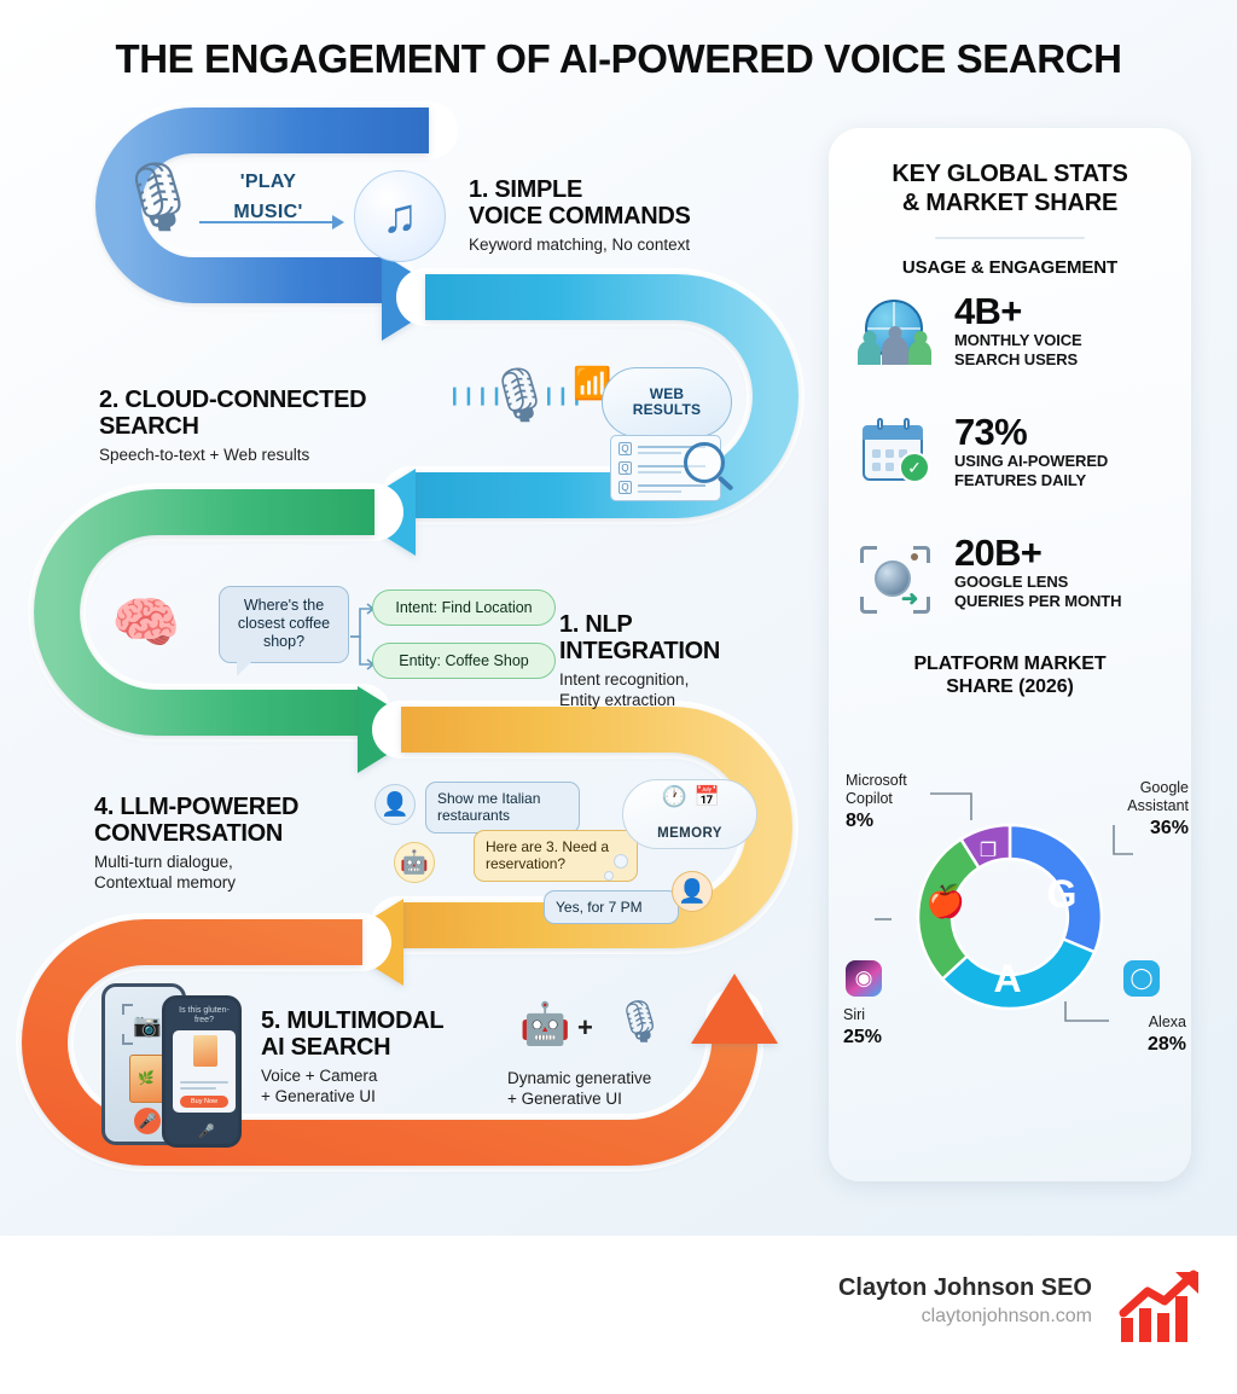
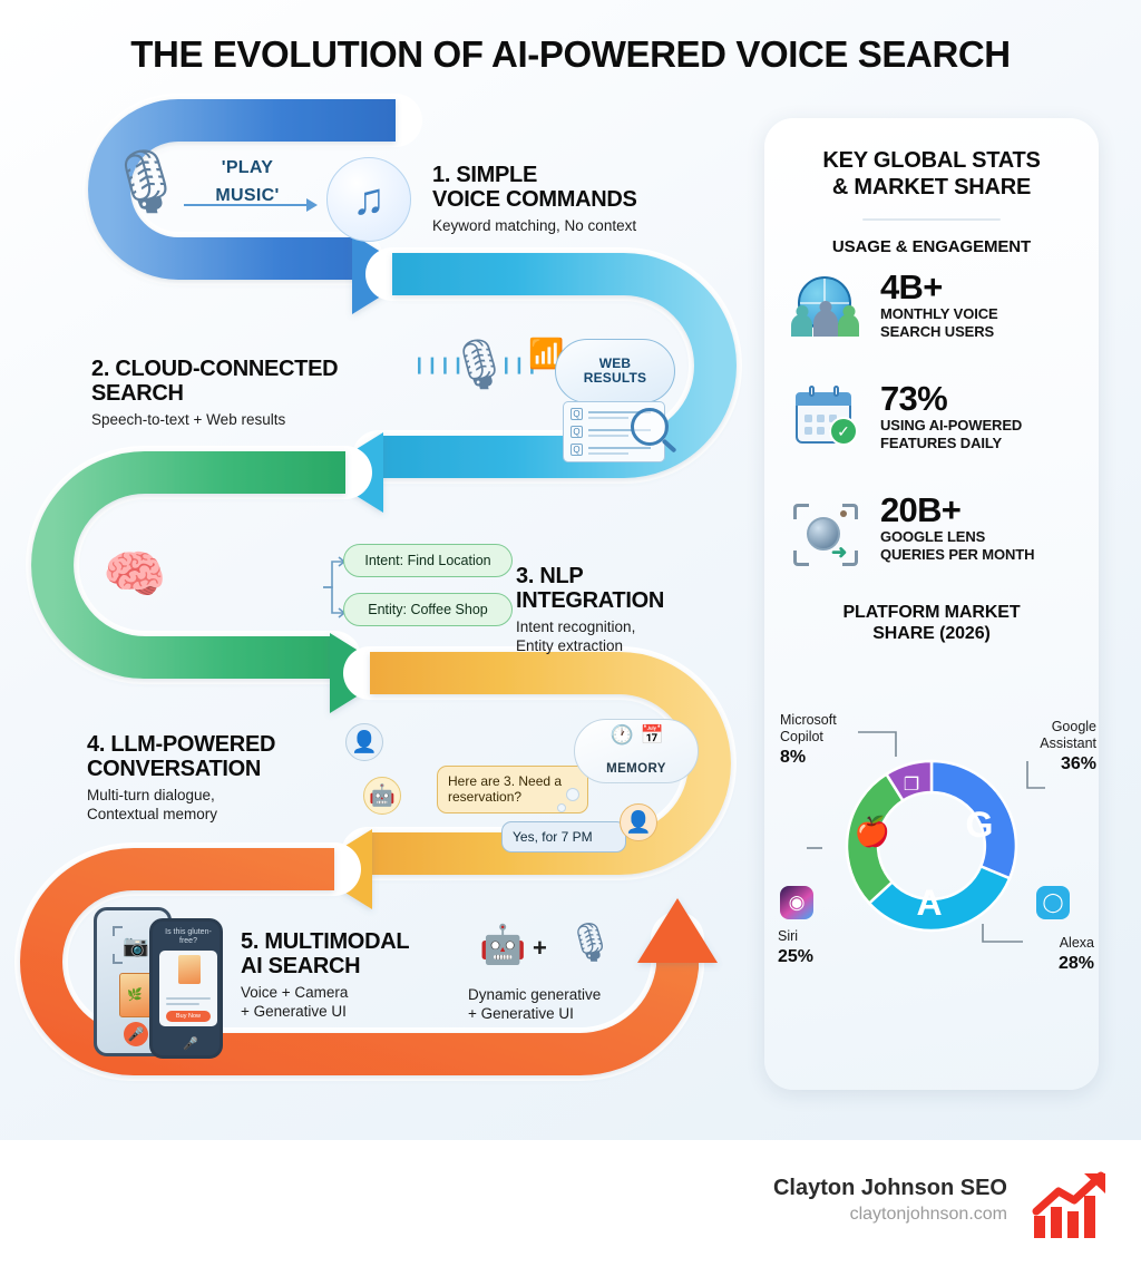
- THE ENGAGEMENT OF AI-POWERED VOICE SEARCH
+ THE EVOLUTION OF AI-POWERED VOICE SEARCH
  🎙
  'PLAY
  MUSIC'
  ♫
  1. SIMPLE
  VOICE COMMANDS
  Keyword matching, No context
  2. CLOUD-CONNECTED
  SEARCH
  Speech-to-text + Web results
  ❙❙❙❙
  🎙
  ❙❙❙
  📶
  WEB
  RESULTS
  Q
  Q
  Q
  🧠
- Where's the closest coffee shop?
  Intent: Find Location
  Entity: Coffee Shop
- 1. NLP
+ 3. NLP
  INTEGRATION
  Intent recognition,
  Entity extraction
  4. LLM-POWERED
  CONVERSATION
  Multi-turn dialogue,
  Contextual memory
  👤
- Show me Italian restaurants
  🤖
  Here are 3. Need a reservation?
  Yes, for 7 PM
  👤
  🕐 📅
  MEMORY
  📷
  🎤
  🎤
  5. MULTIMODAL
  AI SEARCH
  Voice + Camera
  + Generative UI
  🤖
  +
  🎙
  Dynamic generative
  + Generative UI
  KEY GLOBAL STATS
  & MARKET SHARE
  USAGE & ENGAGEMENT
  4B+
  MONTHLY VOICE
  SEARCH USERS
  ✓
  73%
  USING AI-POWERED
  FEATURES DAILY
  ➜
  20B+
  GOOGLE LENS
  QUERIES PER MONTH
  PLATFORM MARKET
  SHARE (2026)
  G
  A
  🍎
  ❐
  Microsoft
  Copilot
  8%
  Google
  Assistant
  36%
  ◉
  Siri
  25%
  ◯
  Alexa
  28%
  Clayton Johnson SEO
  claytonjohnson.com
